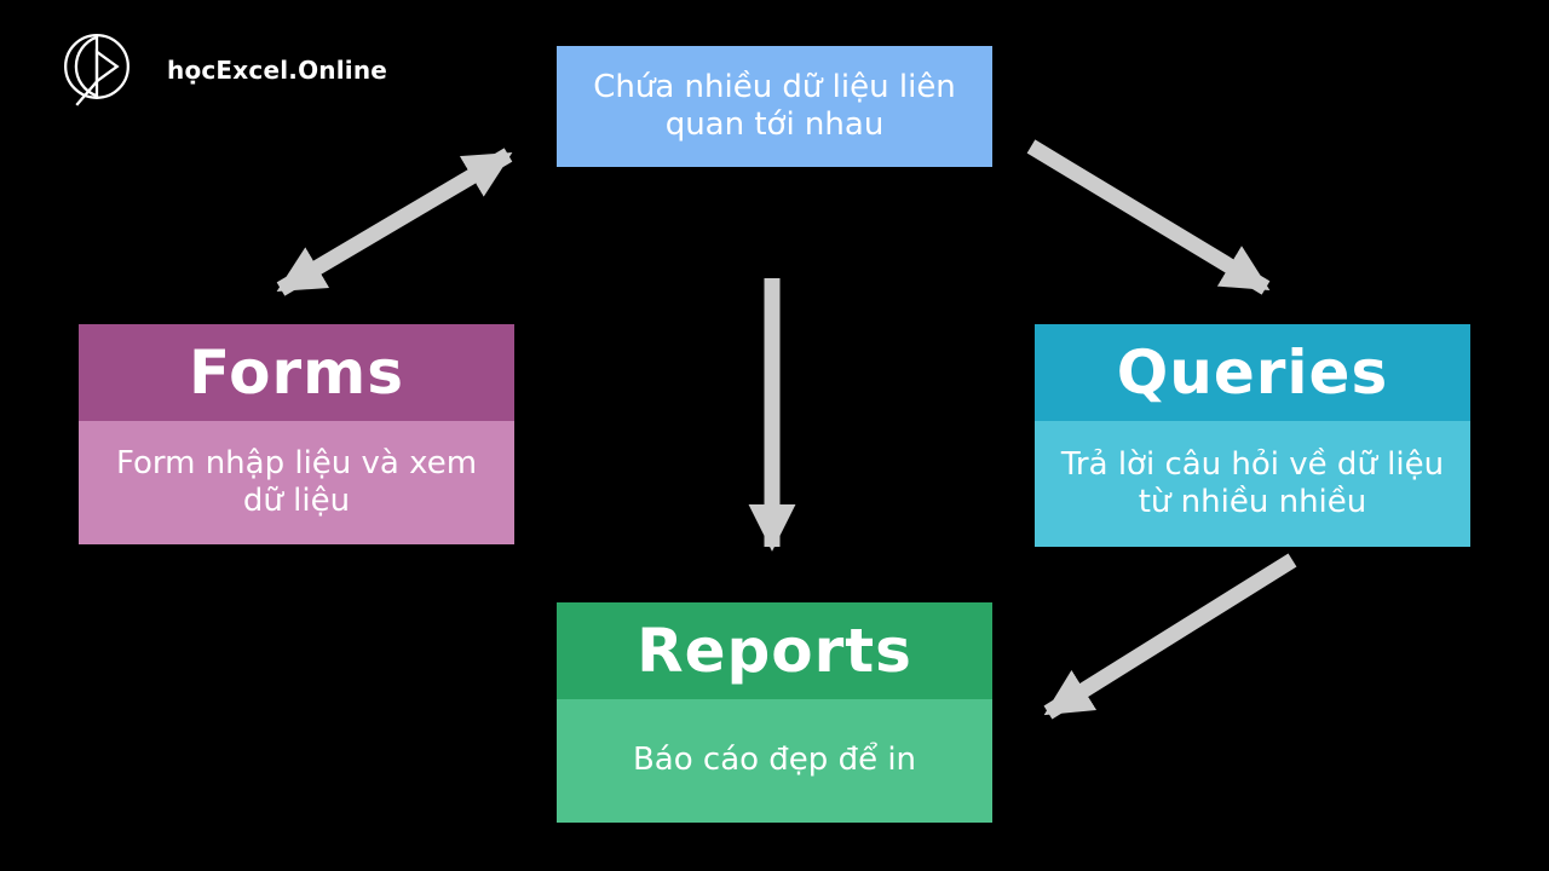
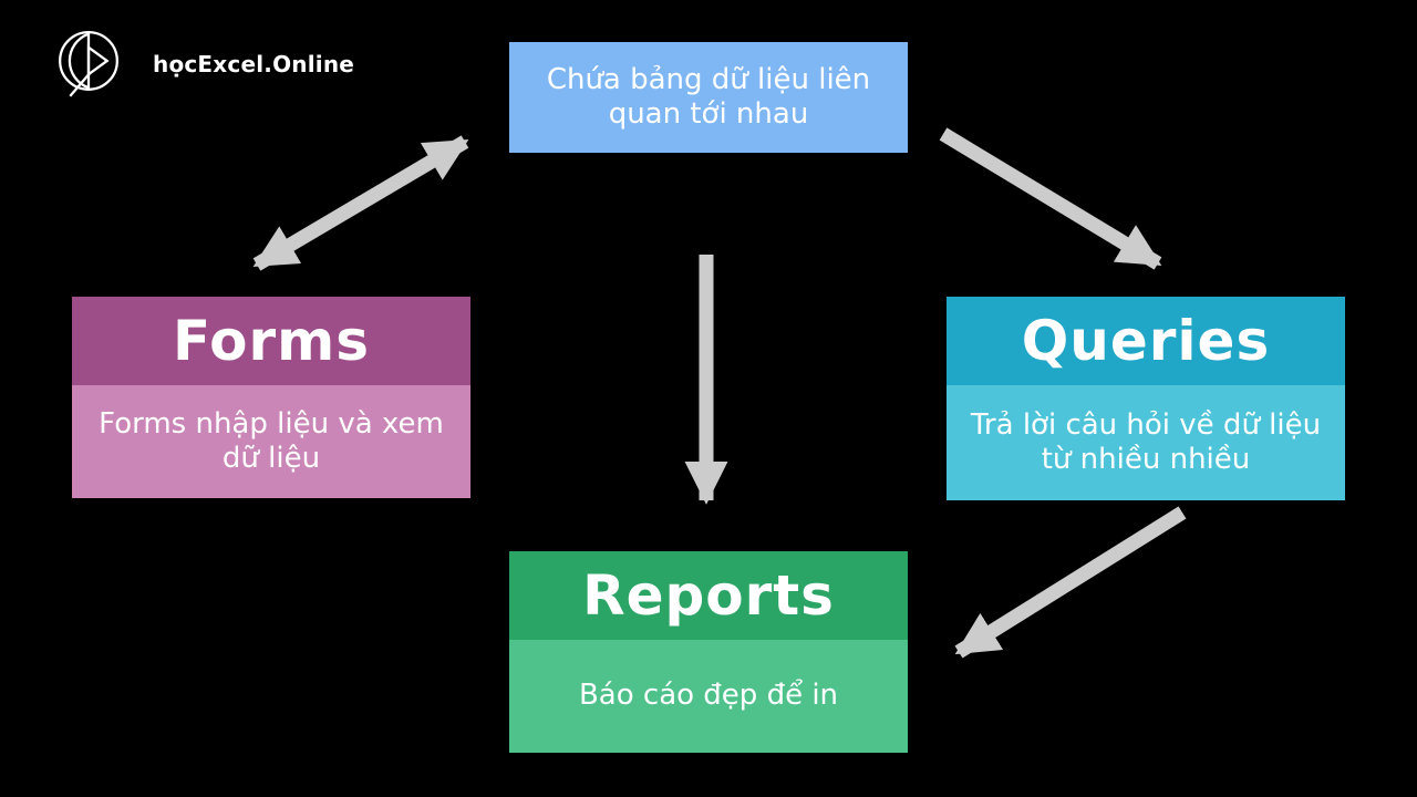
  họcExcel.Online
- Chứa nhiều dữ liệu liên quan tới nhau
+ Chứa bảng dữ liệu liên quan tới nhau
  Forms
- Form nhập liệu và xem dữ liệu
+ Forms nhập liệu và xem dữ liệu
  Queries
  Trả lời câu hỏi về dữ liệu từ nhiều nhiều
  Reports
  Báo cáo đẹp để in
